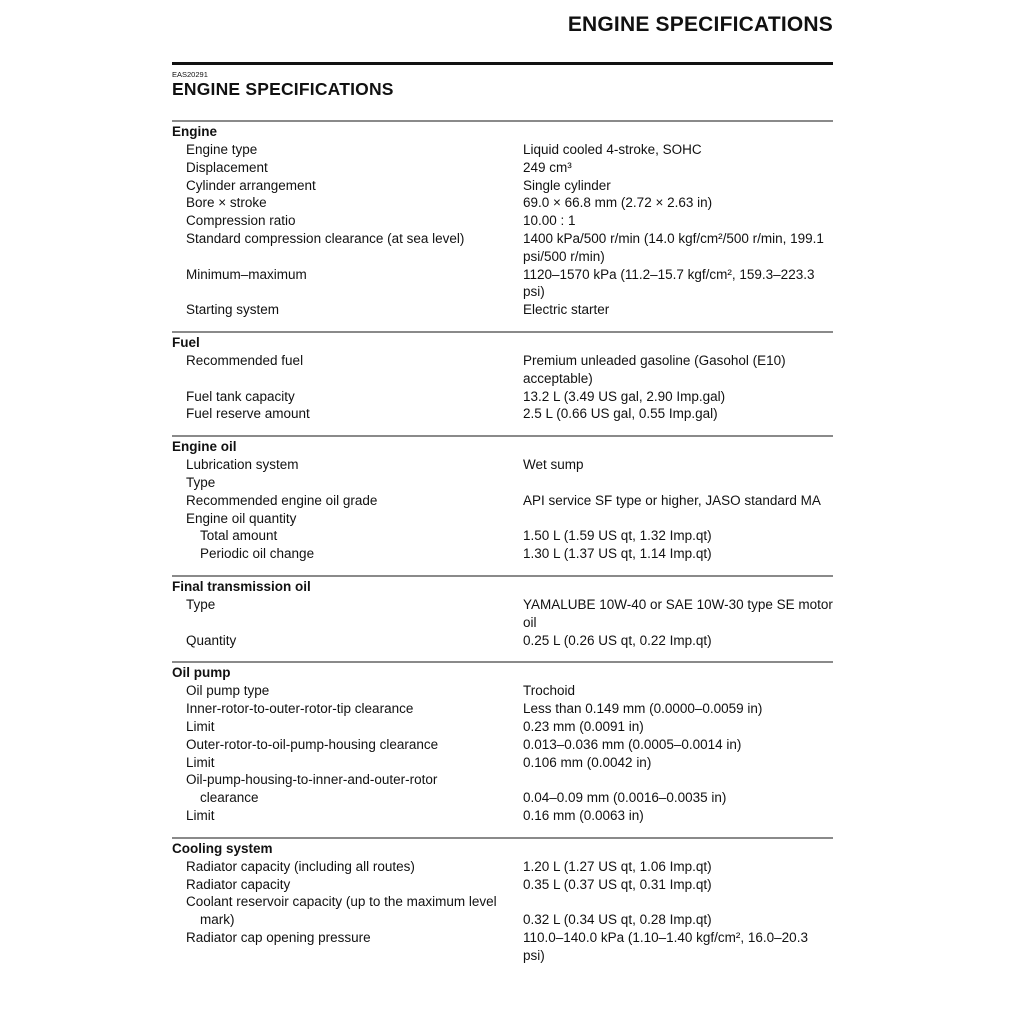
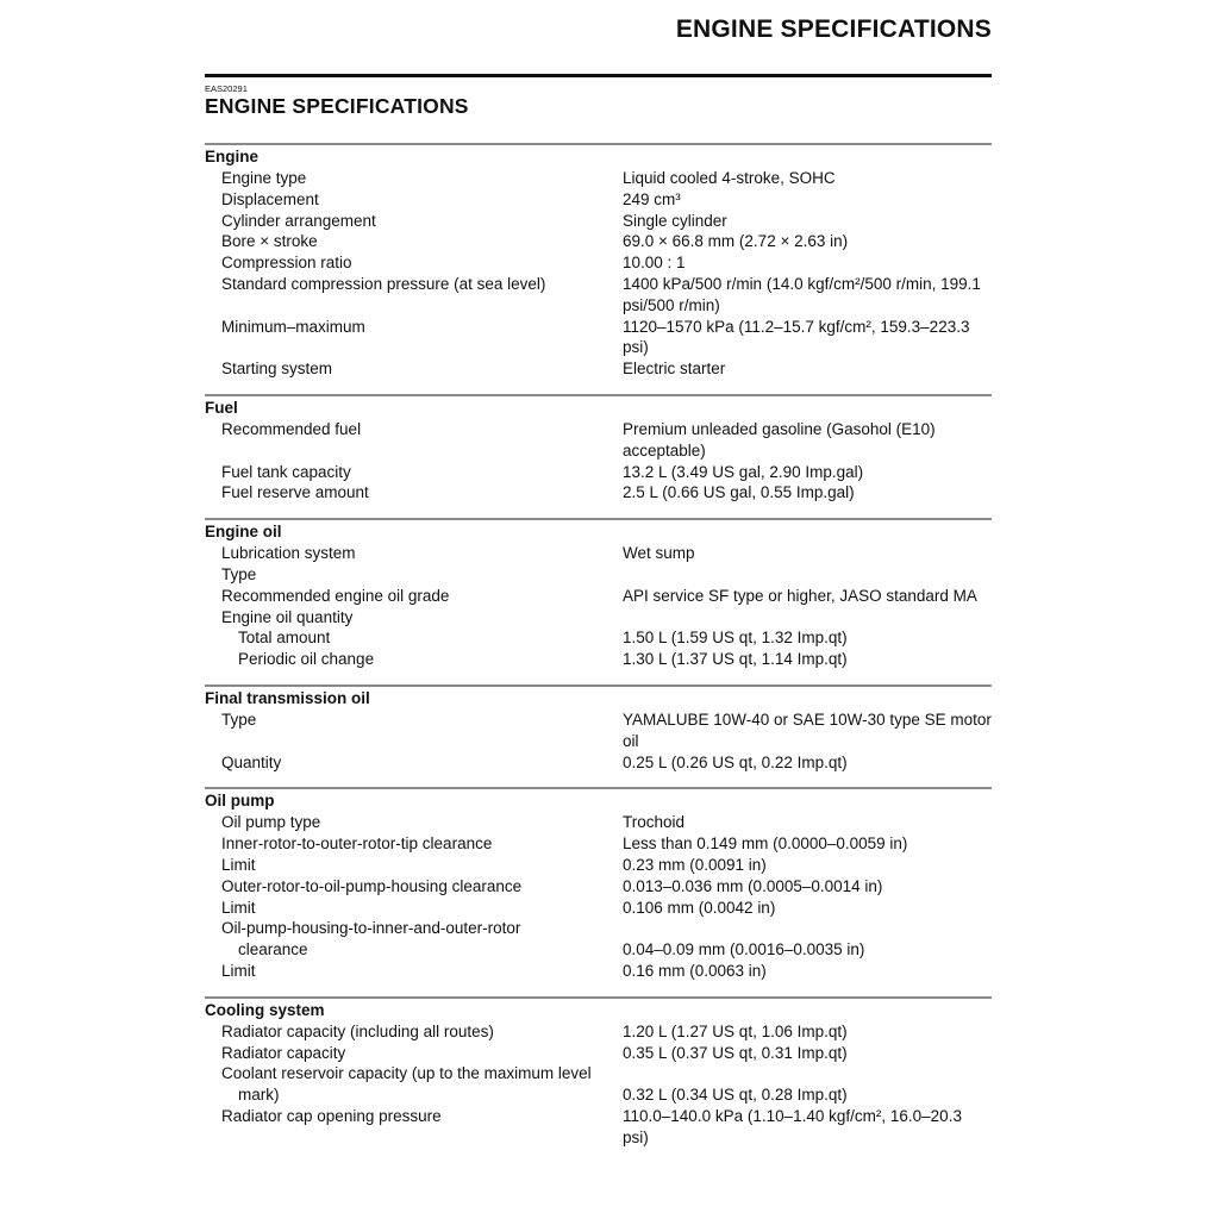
  ENGINE SPECIFICATIONS
  EAS20291
  ENGINE SPECIFICATIONS
  Engine
  Engine type
  Liquid cooled 4-stroke, SOHC
  Displacement
  249 cm³
  Cylinder arrangement
  Single cylinder
  Bore × stroke
  69.0 × 66.8 mm (2.72 × 2.63 in)
  Compression ratio
  10.00 : 1
- Standard compression clearance (at sea level)
+ Standard compression pressure (at sea level)
  1400 kPa/500 r/min (14.0 kgf/cm²/500 r/min, 199.1 psi/500 r/min)
  Minimum–maximum
  1120–1570 kPa (11.2–15.7 kgf/cm², 159.3–223.3 psi)
  Starting system
  Electric starter
  Fuel
  Recommended fuel
  Premium unleaded gasoline (Gasohol (E10) acceptable)
  Fuel tank capacity
  13.2 L (3.49 US gal, 2.90 Imp.gal)
  Fuel reserve amount
  2.5 L (0.66 US gal, 0.55 Imp.gal)
  Engine oil
  Lubrication system
  Wet sump
  Type
  Recommended engine oil grade
  API service SF type or higher, JASO standard MA
  Engine oil quantity
  Total amount
  1.50 L (1.59 US qt, 1.32 Imp.qt)
  Periodic oil change
  1.30 L (1.37 US qt, 1.14 Imp.qt)
  Final transmission oil
  Type
  YAMALUBE 10W-40 or SAE 10W-30 type SE motor oil
  Quantity
  0.25 L (0.26 US qt, 0.22 Imp.qt)
  Oil pump
  Oil pump type
  Trochoid
  Inner-rotor-to-outer-rotor-tip clearance
  Less than 0.149 mm (0.0000–0.0059 in)
  Limit
  0.23 mm (0.0091 in)
  Outer-rotor-to-oil-pump-housing clearance
  0.013–0.036 mm (0.0005–0.0014 in)
  Limit
  0.106 mm (0.0042 in)
  Oil-pump-housing-to-inner-and-outer-rotor
  clearance
  0.04–0.09 mm (0.0016–0.0035 in)
  Limit
  0.16 mm (0.0063 in)
  Cooling system
  Radiator capacity (including all routes)
  1.20 L (1.27 US qt, 1.06 Imp.qt)
  Radiator capacity
  0.35 L (0.37 US qt, 0.31 Imp.qt)
  Coolant reservoir capacity (up to the maximum level
  mark)
  0.32 L (0.34 US qt, 0.28 Imp.qt)
  Radiator cap opening pressure
  110.0–140.0 kPa (1.10–1.40 kgf/cm², 16.0–20.3 psi)
